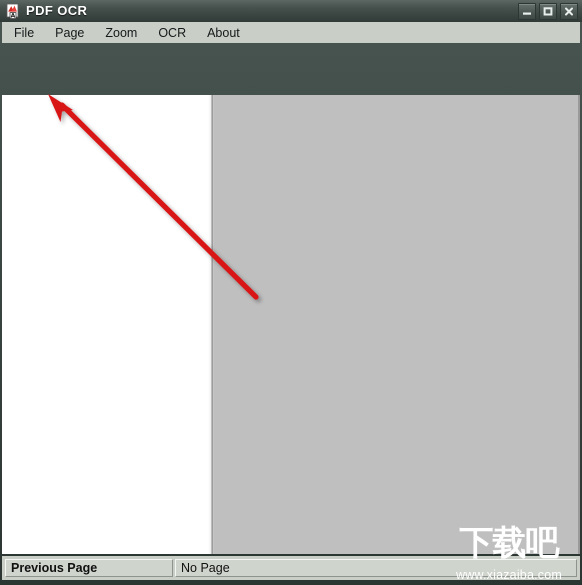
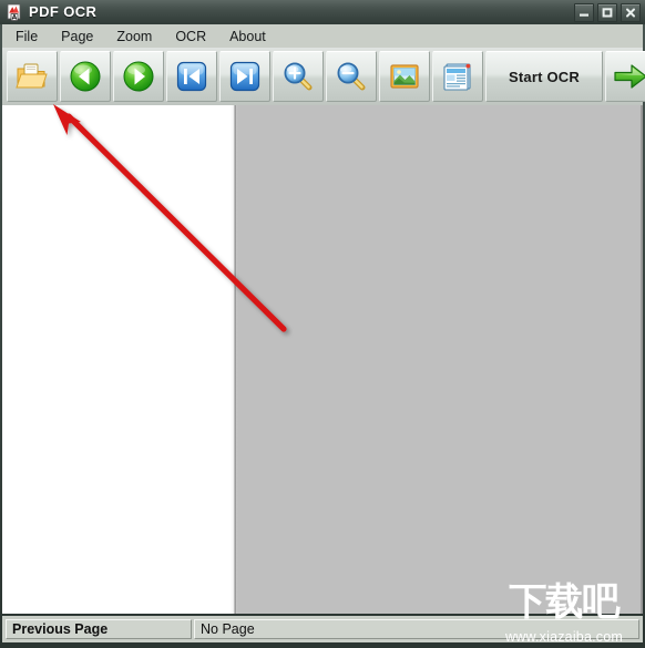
  PDF OCR
  File
  Page
  Zoom
  OCR
  About
+ Start OCR
  Previous Page
  No Page
  下载吧
  www.xiazaiba.com
